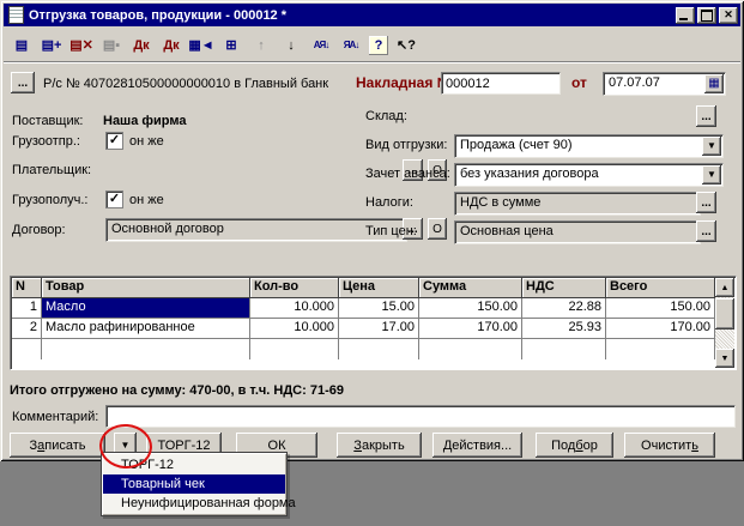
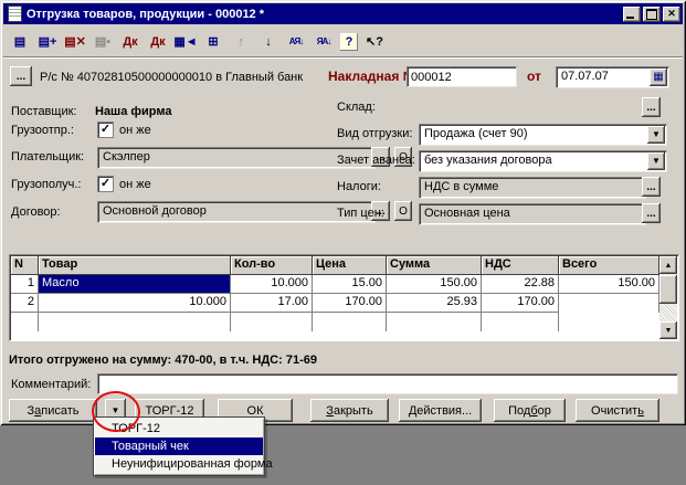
  Отгрузка товаров, продукции - 000012 *
  ✕
  ▤
  ▤+
  ▤✕
  ▤▪
  Дк
  Дк
  ▦◄
  ⊞
  ↑
  ↓
  АЯ↓
  ЯА↓
  ?
  ↖?
  ...
  Р/с № 40702810500000000010 в Главный банк
  Накладная
  000012
  от
  07.07.07
  ▦
  Поставщик:
  Наша фирма
  Грузоотпр.:
  ✓
  он же
  Плательщик:
+ Скэлпер
  ...
  О
  Грузополуч.:
  ✓
  он же
  Договор:
  Основной договор
  ...
  О
  Склад:
  ...
  Вид отгрузки:
  Продажа (счет 90)
  ▼
  Зачет аванса:
  без указания договора
  ▼
  Налоги:
  НДС в сумме
  ...
  Тип цен:
  Основная цена
  ...
  N
  Товар
  Кол-во
  Цена
  Сумма
  НДС
  Всего
  1
  Масло
  10.000
  15.00
  150.00
  22.88
  150.00
  2
- Масло рафинированное
  10.000
  17.00
  170.00
  25.93
  170.00
  Итого отгружено на сумму: 470-00, в т.ч. НДС: 71-69
  Комментарий:
  З
  а
  писать
  ▼
  ТОРГ-12
  ОК
  З
  акрыть
  Д
  ействия...
  Под
  б
  ор
  Очистит
  ь
  ТОРГ-12
  Товарный чек
  Неунифицированная форма
